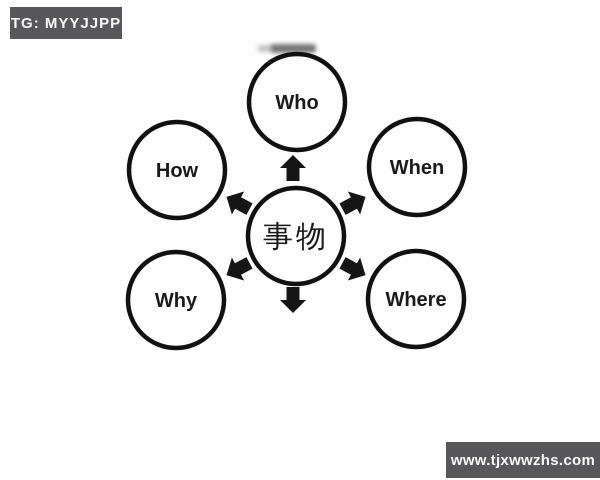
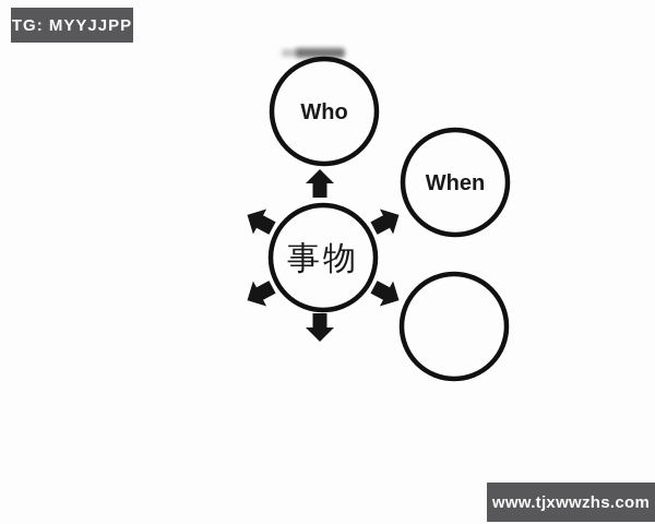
  事物
  Who
  When
- Where
- Why
- How
  TG: MYYJJPP
  www.tjxwwzhs.com
